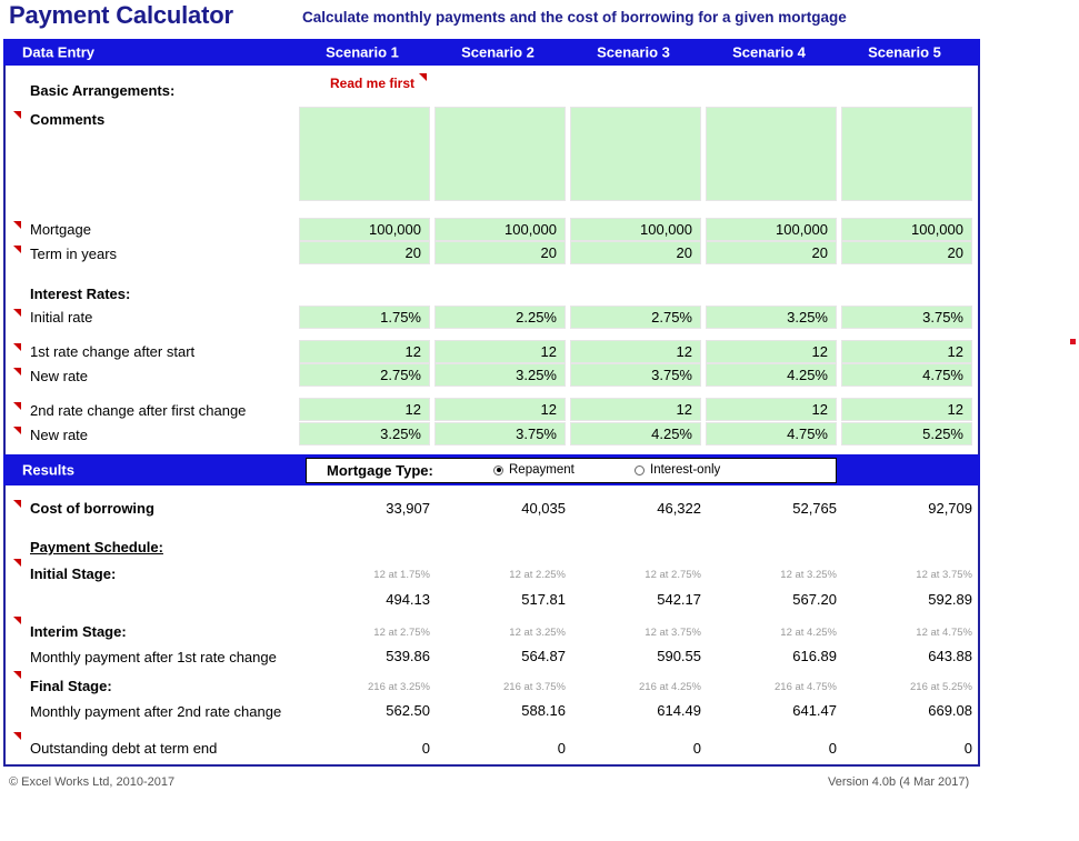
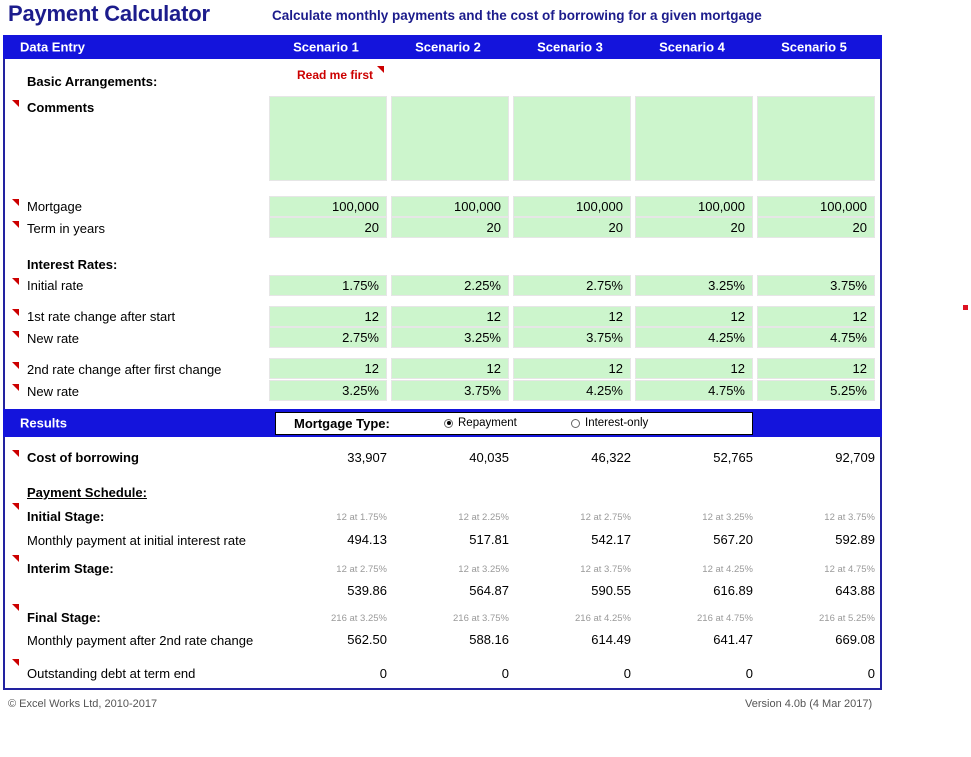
  Payment Calculator
  Calculate monthly payments and the cost of borrowing for a given mortgage
  Data Entry
  Scenario 1
  Scenario 2
  Scenario 3
  Scenario 4
  Scenario 5
  Read me first
  Basic Arrangements:
  Comments
  Mortgage
  100,000
  100,000
  100,000
  100,000
  100,000
  Term in years
  20
  20
  20
  20
  20
  Interest Rates:
  Initial rate
  1.75%
  2.25%
  2.75%
  3.25%
  3.75%
  1st rate change after start
  12
  12
  12
  12
  12
  New rate
  2.75%
  3.25%
  3.75%
  4.25%
  4.75%
  2nd rate change after first change
  12
  12
  12
  12
  12
  New rate
  3.25%
  3.75%
  4.25%
  4.75%
  5.25%
  Results
  Mortgage Type:
  Repayment
  Interest-only
  Cost of borrowing
  33,907
  40,035
  46,322
  52,765
  92,709
  Payment Schedule:
  Initial Stage:
  12 at 1.75%
  12 at 2.25%
  12 at 2.75%
  12 at 3.25%
  12 at 3.75%
+ Monthly payment at initial interest rate
  494.13
  517.81
  542.17
  567.20
  592.89
  Interim Stage:
  12 at 2.75%
  12 at 3.25%
  12 at 3.75%
  12 at 4.25%
  12 at 4.75%
- Monthly payment after 1st rate change
  539.86
  564.87
  590.55
  616.89
  643.88
  Final Stage:
  216 at 3.25%
  216 at 3.75%
  216 at 4.25%
  216 at 4.75%
  216 at 5.25%
  Monthly payment after 2nd rate change
  562.50
  588.16
  614.49
  641.47
  669.08
  Outstanding debt at term end
  0
  0
  0
  0
  0
  © Excel Works Ltd, 2010-2017
  Version 4.0b (4 Mar 2017)
